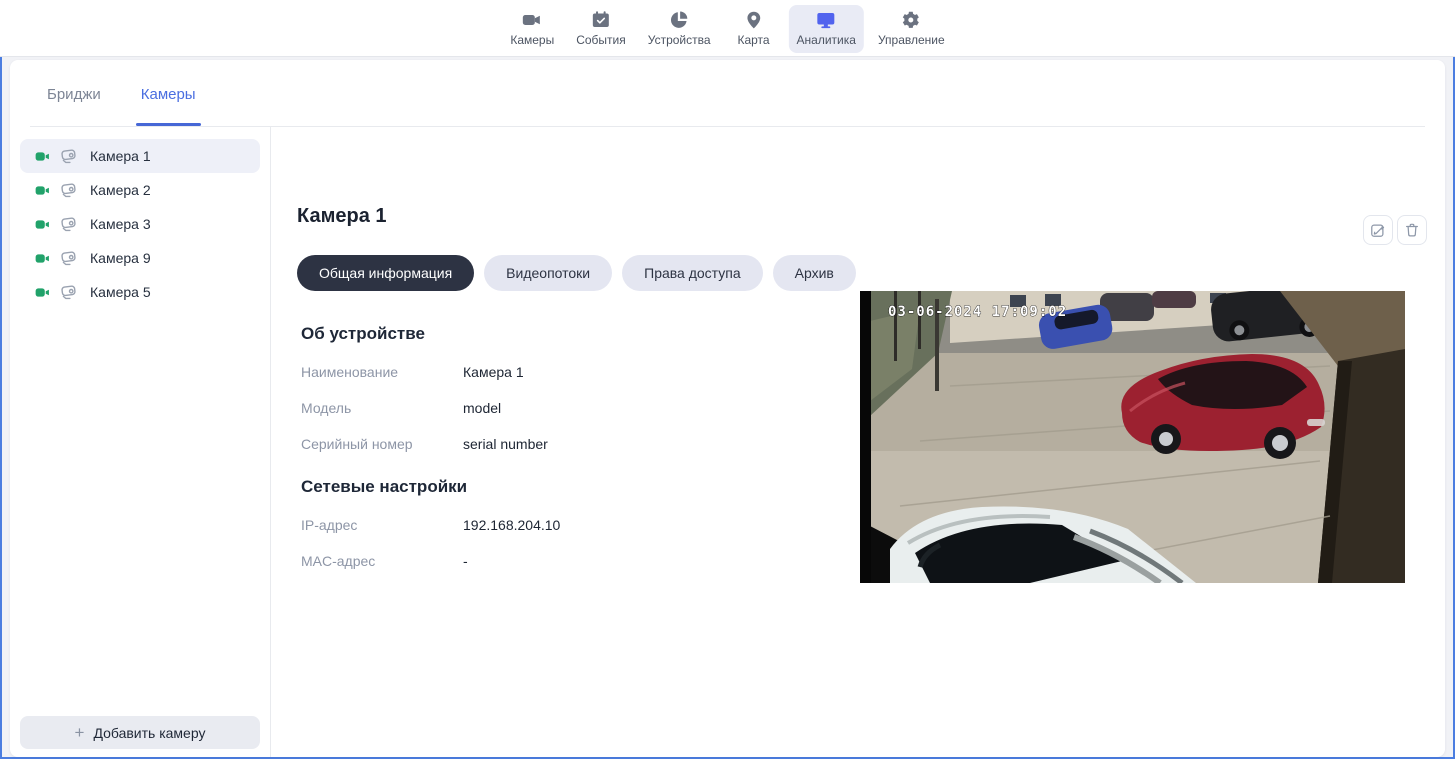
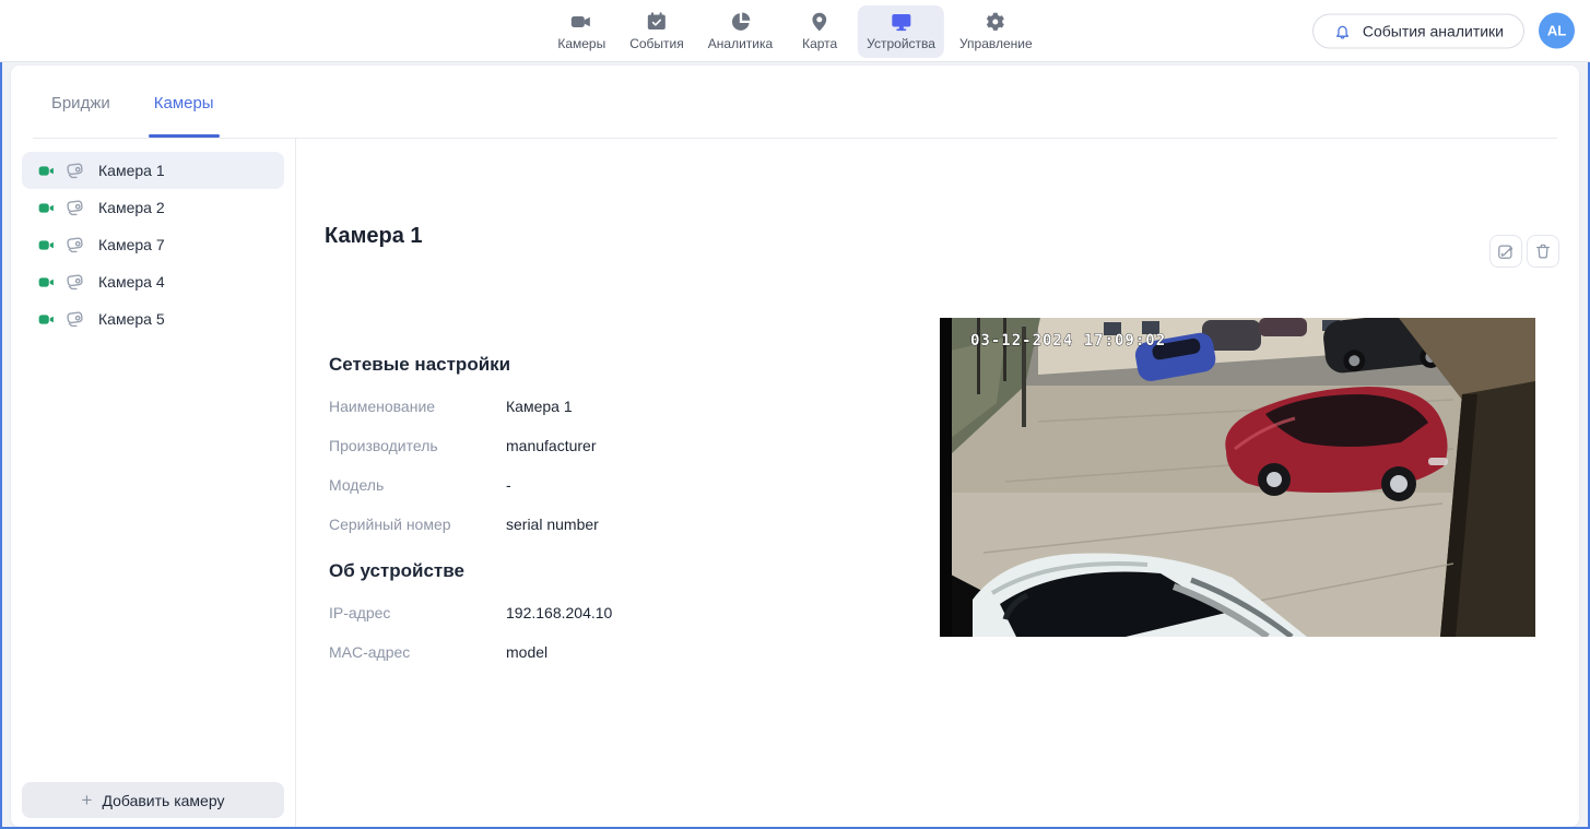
  Камеры
  События
- Устройства
+ Аналитика
  Карта
- Аналитика
+ Устройства
  Управление
+ События аналитики
+ AL
  Бриджи
  Камеры
  Камера 1
  Камера 2
- Камера 3
+ Камера 7
- Камера 9
+ Камера 4
  Камера 5
  +
  Добавить камеру
  Камера 1
- Общая информация
- Видеопотоки
- Права доступа
- Архив
- Об устройстве
+ Сетевые настройки
  Наименование
  Камера 1
+ Производитель
+ manufacturer
  Модель
- model
+ -
  Серийный номер
  serial number
- Сетевые настройки
+ Об устройстве
  IP-адрес
  192.168.204.10
  MAC-адрес
- -
+ model
- 03-06-2024 17:09:02
+ 03-12-2024 17:09:02
